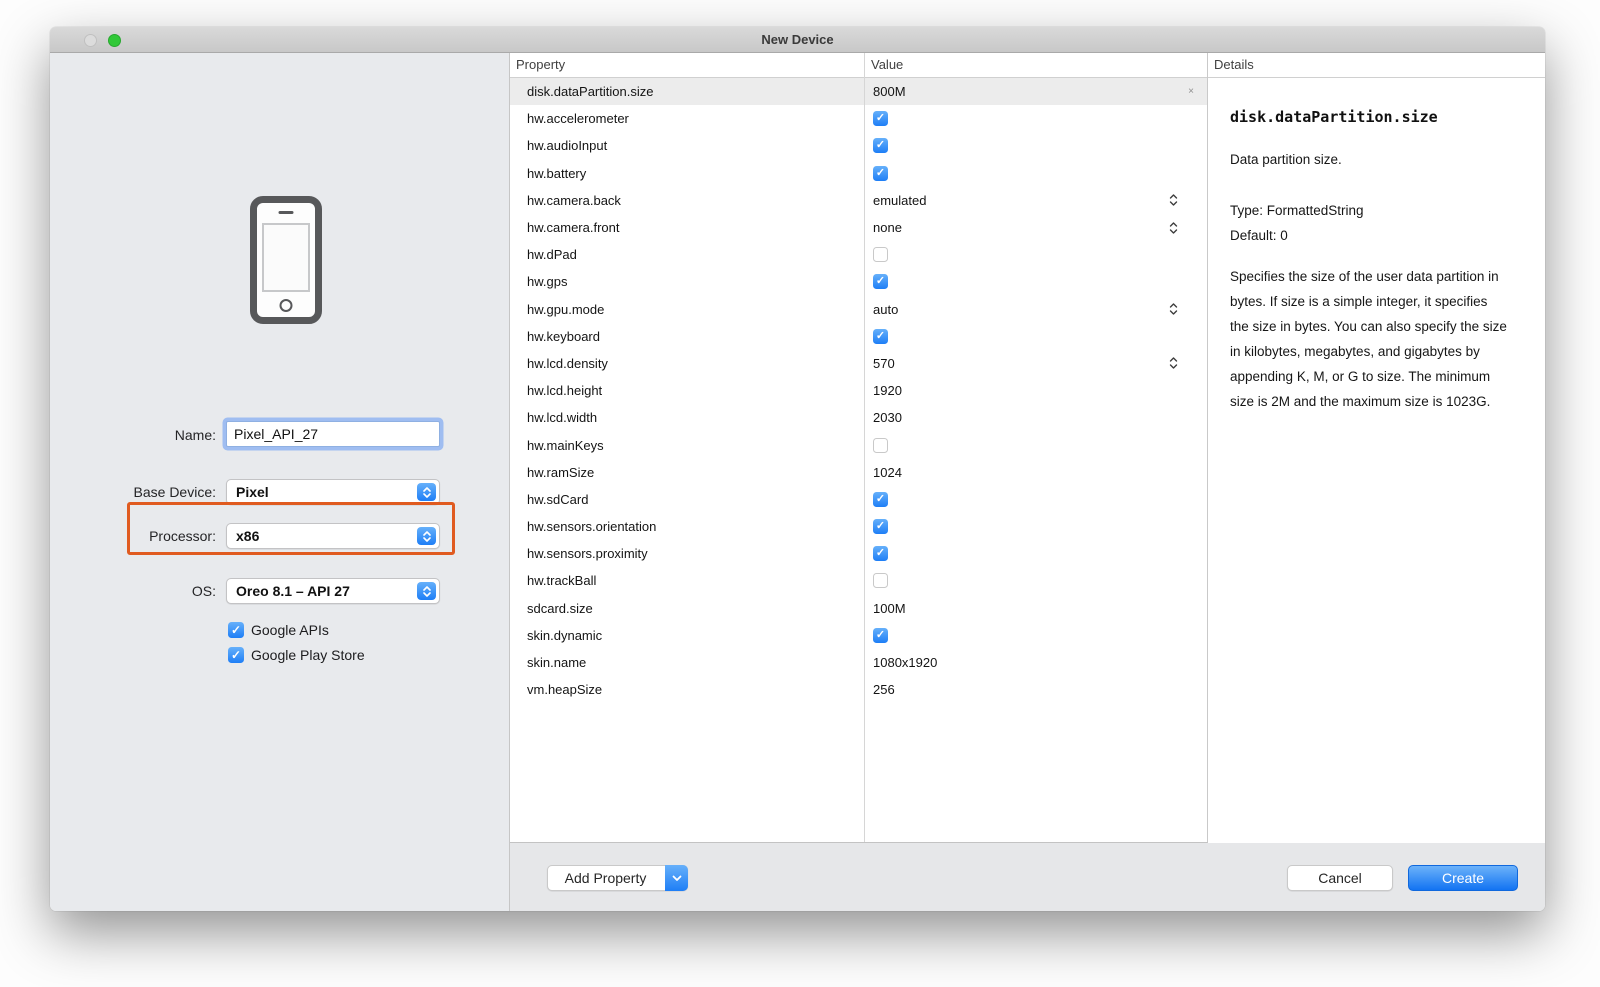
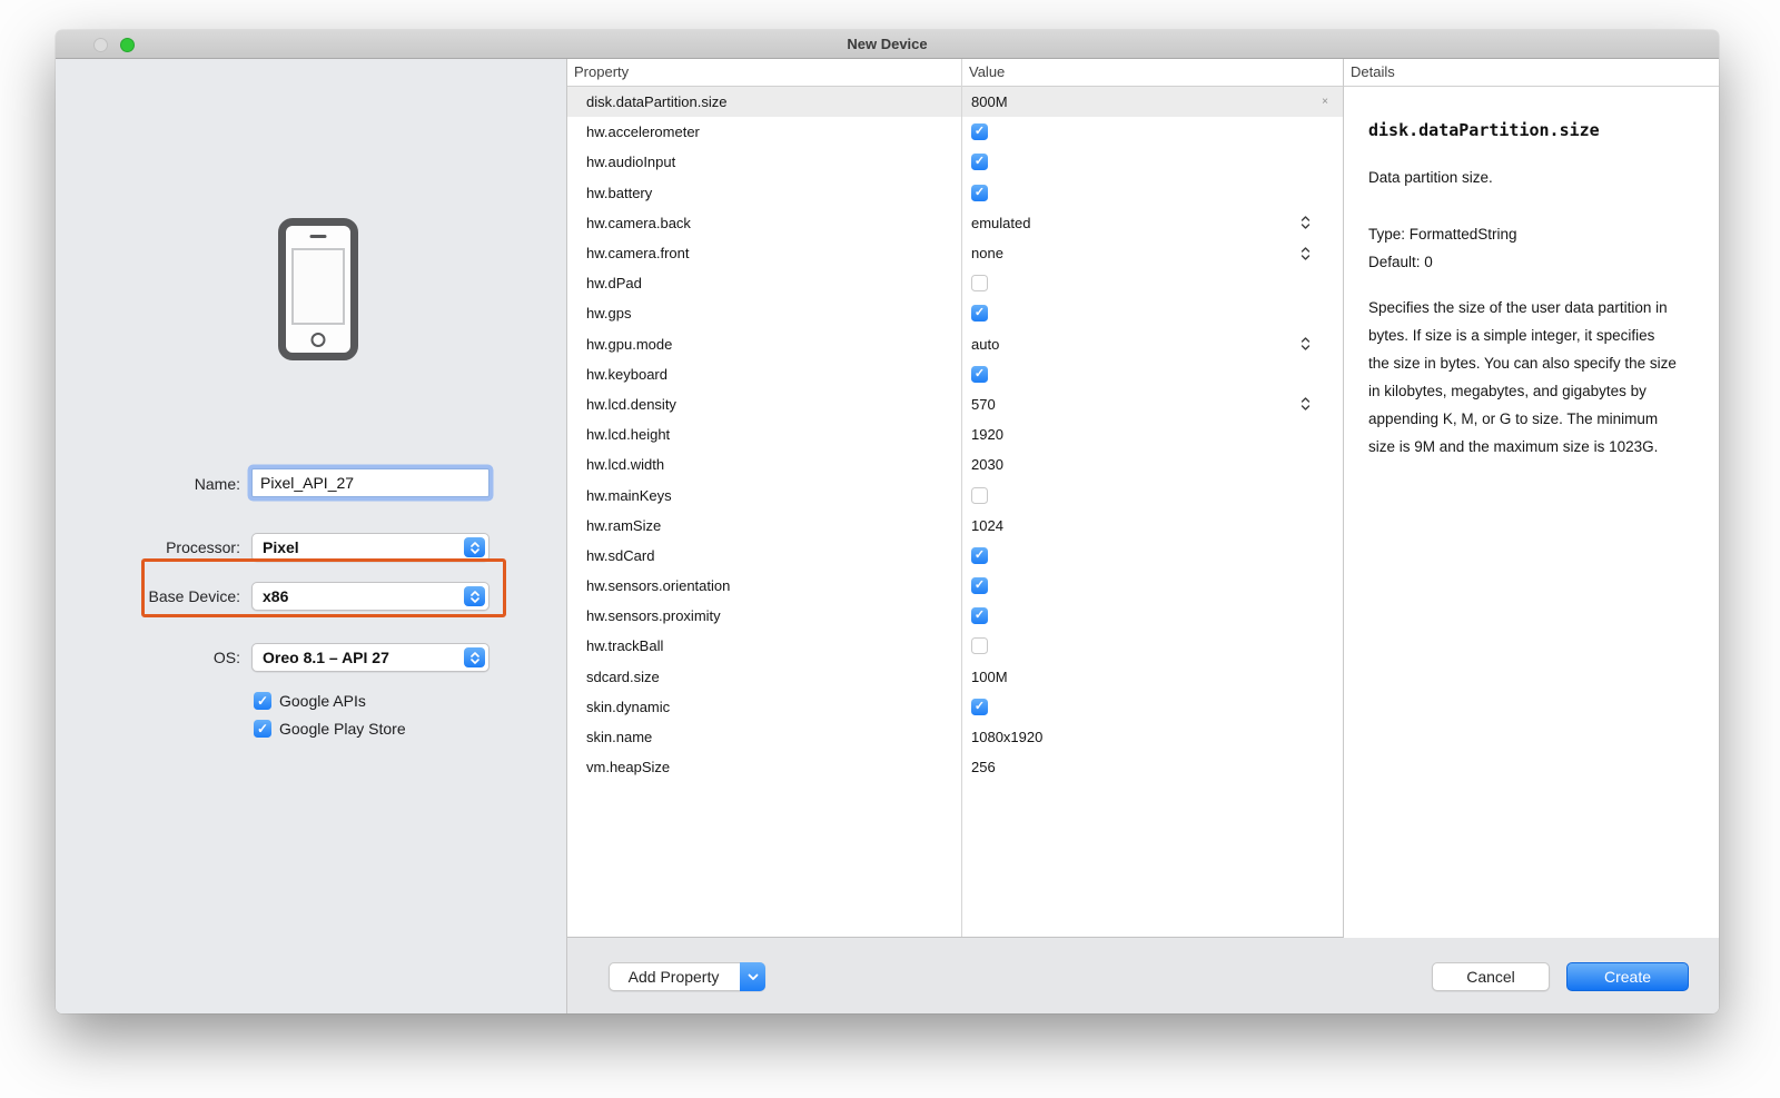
  New Device
  Name:
  Pixel_API_27
- Base Device:
+ Processor:
  Pixel
- Processor:
+ Base Device:
  x86
  OS:
  Oreo 8.1 – API 27
  ✓
  Google APIs
  ✓
  Google Play Store
  Property
  Value
  disk.dataPartition.size
  800M
  ×
  hw.accelerometer
  ✓
  hw.audioInput
  ✓
  hw.battery
  ✓
  hw.camera.back
  emulated
  hw.camera.front
  none
  hw.dPad
  hw.gps
  ✓
  hw.gpu.mode
  auto
  hw.keyboard
  ✓
  hw.lcd.density
  570
  hw.lcd.height
  1920
  hw.lcd.width
  2030
  hw.mainKeys
  hw.ramSize
  1024
  hw.sdCard
  ✓
  hw.sensors.orientation
  ✓
  hw.sensors.proximity
  ✓
  hw.trackBall
  sdcard.size
  100M
  skin.dynamic
  ✓
  skin.name
  1080x1920
  vm.heapSize
  256
  Details
  disk.dataPartition.size
  Data partition size.
  Type: FormattedString
  Default: 0
- Specifies the size of the user data partition in bytes. If size is a simple integer, it specifies the size in bytes. You can also specify the size in kilobytes, megabytes, and gigabytes by appending K, M, or G to size. The minimum size is 2M and the maximum size is 1023G.
+ Specifies the size of the user data partition in bytes. If size is a simple integer, it specifies the size in bytes. You can also specify the size in kilobytes, megabytes, and gigabytes by appending K, M, or G to size. The minimum size is 9M and the maximum size is 1023G.
  Add Property
  Cancel
  Create
